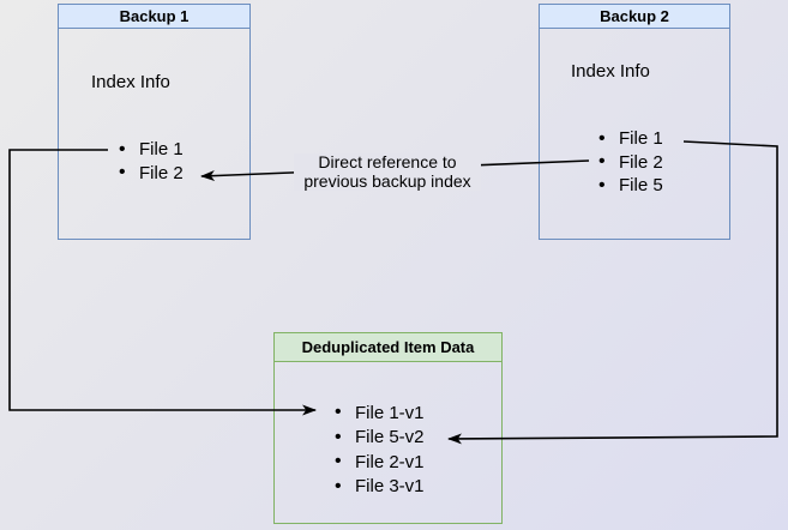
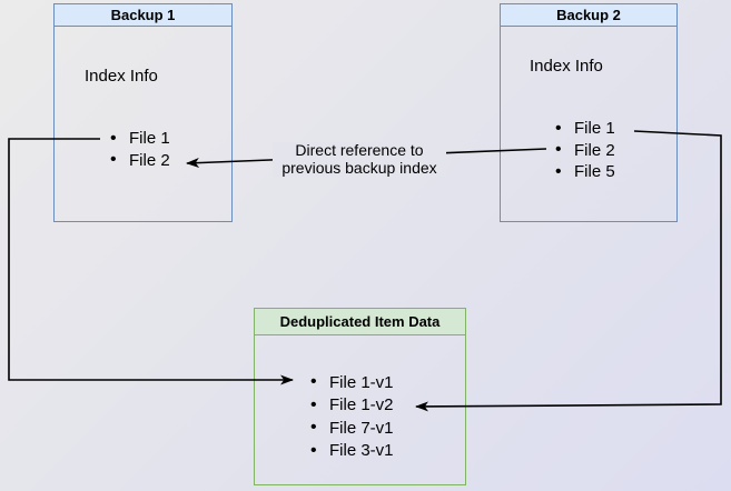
  Backup 1
  Index Info
  •
  File 1
  •
  File 2
  Backup 2
  Index Info
  •
  File 1
  •
  File 2
  •
  File 5
  Deduplicated Item Data
  •
  File 1-v1
  •
- File 5-v2
+ File 1-v2
  •
- File 2-v1
+ File 7-v1
  •
  File 3-v1
  Direct reference to
  previous backup index
